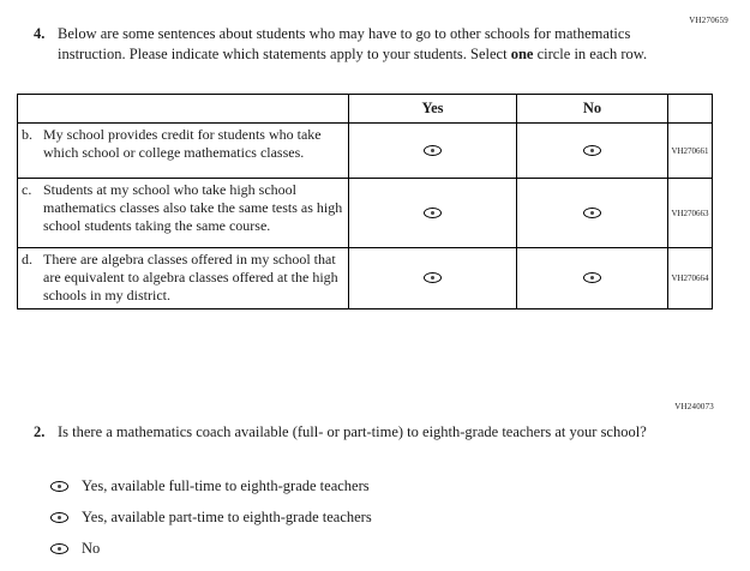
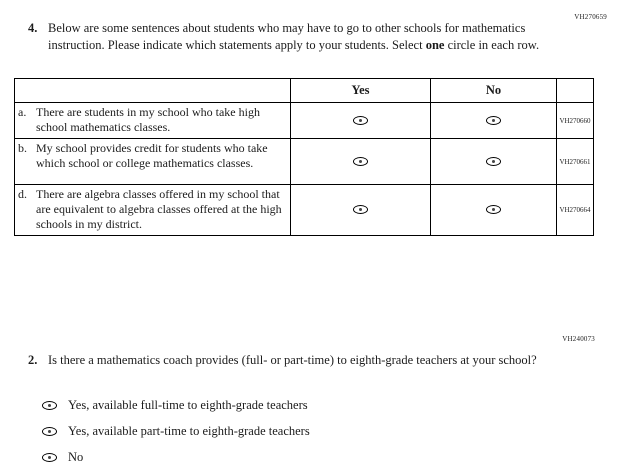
  VH270659
  4.
  Below are some sentences about students who may have to go to other schools for mathematics instruction. Please indicate which statements apply to your students. Select one circle in each row.
  	Yes	No
+ a. There are students in my school who take high school mathematics classes.			VH270660
  b. My school provides credit for students who take which school or college mathematics classes.			VH270661
- c. Students at my school who take high school mathematics classes also take the same tests as high school students taking the same course.			VH270663
  d. There are algebra classes offered in my school that are equivalent to algebra classes offered at the high schools in my district.			VH270664
  VH240073
  2.
- Is there a mathematics coach available (full- or part-time) to eighth-grade teachers at your school?
+ Is there a mathematics coach provides (full- or part-time) to eighth-grade teachers at your school?
  Yes, available full-time to eighth-grade teachers
  Yes, available part-time to eighth-grade teachers
  No
